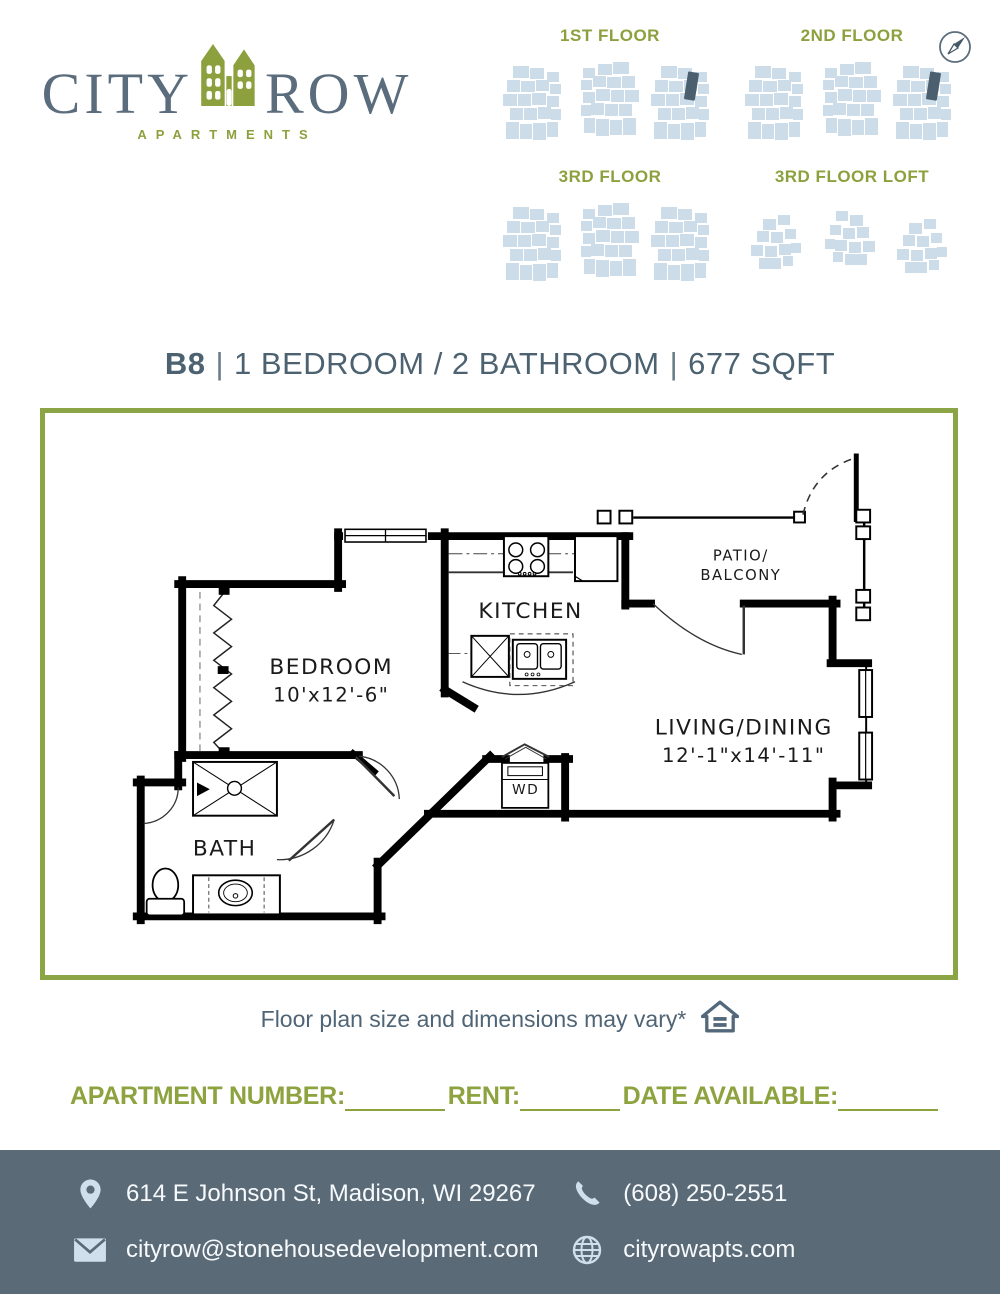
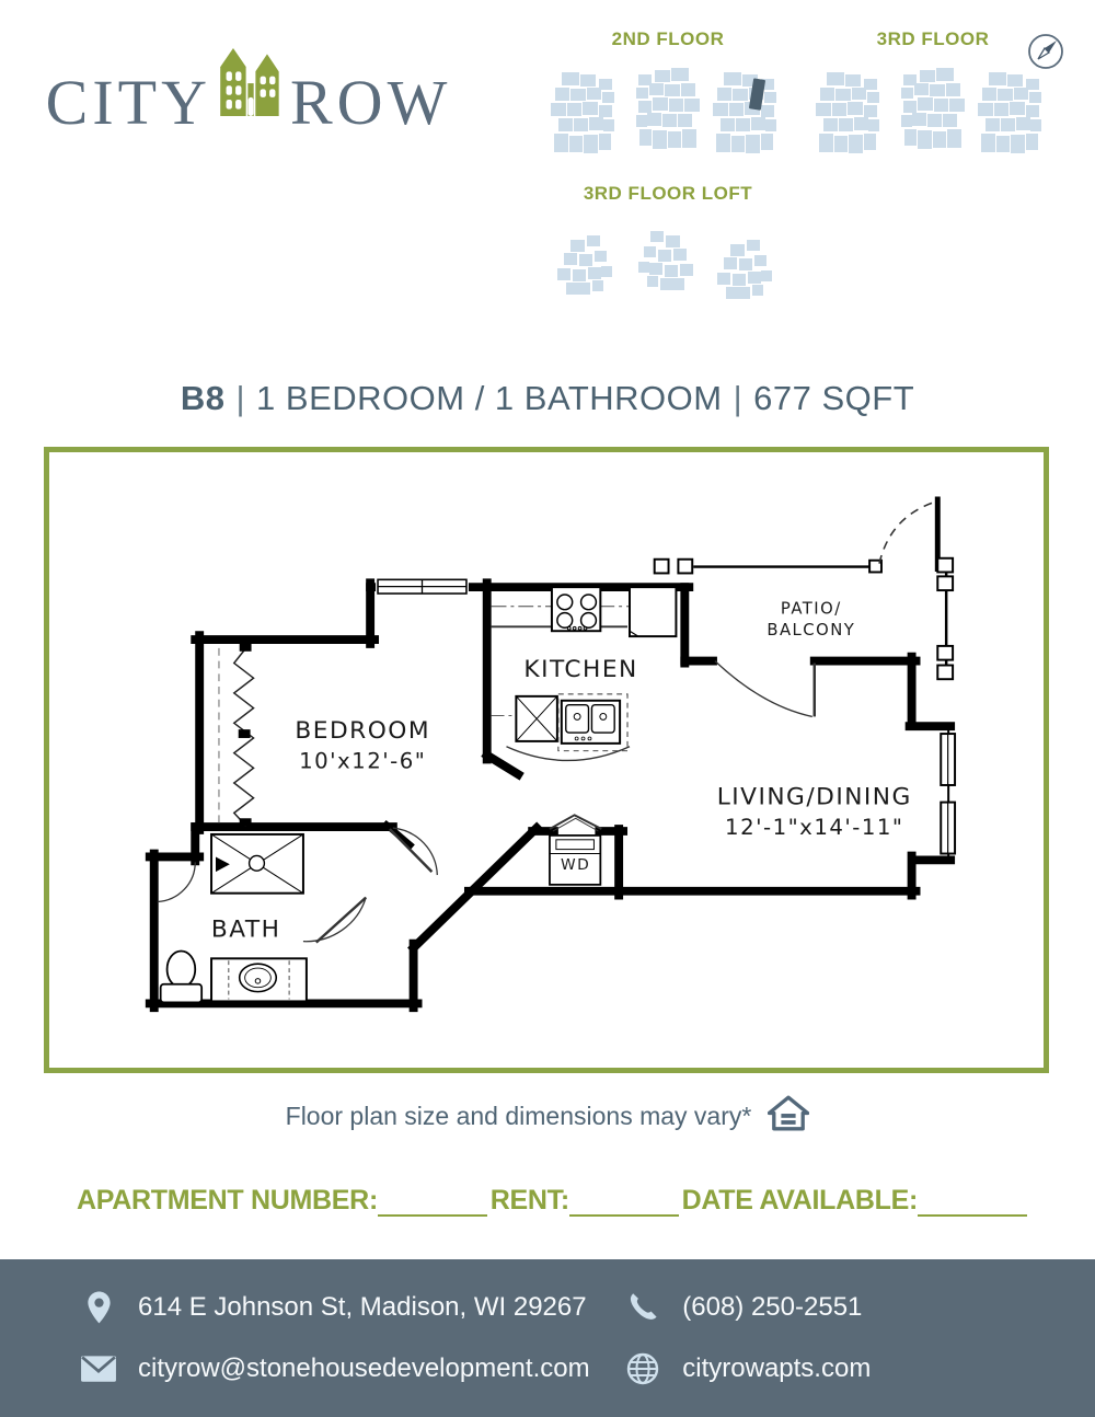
  CITY
  ROW
- APARTMENTS
- 1ST FLOOR
  2ND FLOOR
  3RD FLOOR
  3RD FLOOR LOFT
- B8 | 1 BEDROOM / 2 BATHROOM | 677 SQFT
+ B8 | 1 BEDROOM / 1 BATHROOM | 677 SQFT
  KITCHEN
  BEDROOM
  10'x12'-6"
  LIVING/DINING
  12'-1"x14'-11"
  BATH
  PATIO/
  BALCONY
  WD
  Floor plan size and dimensions may vary*
  APARTMENT NUMBER:
  RENT:
  DATE AVAILABLE:
  614 E Johnson St, Madison, WI 29267
  (608) 250-2551
  cityrow@stonehousedevelopment.com
  cityrowapts.com
